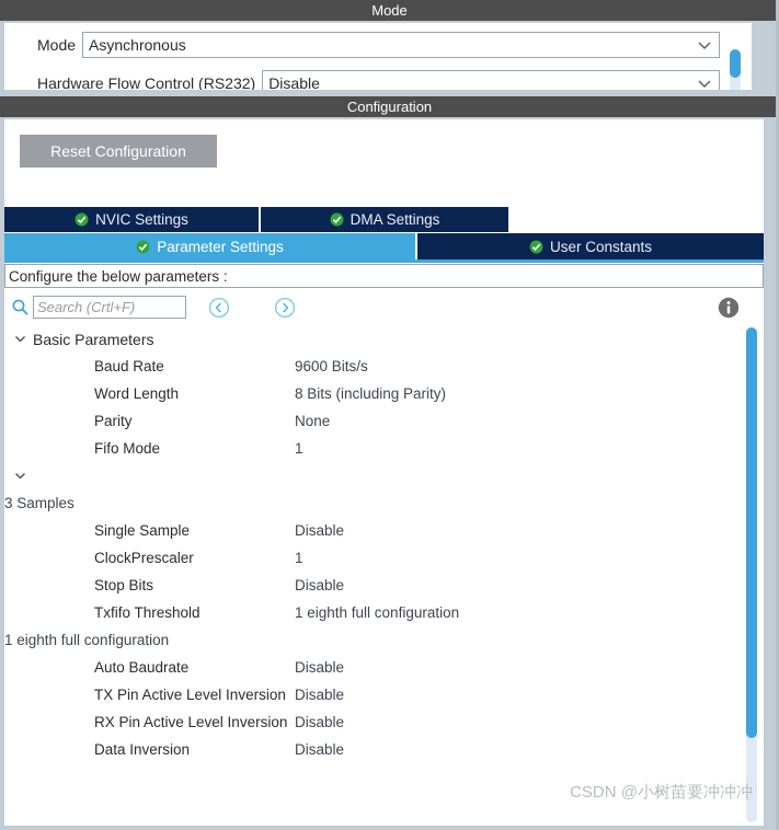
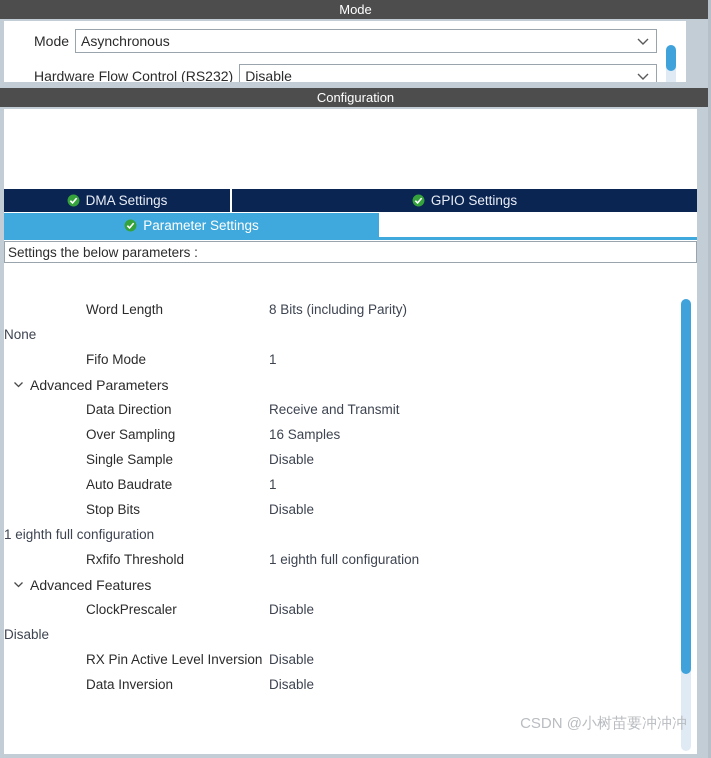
  Mode
  Mode
  Asynchronous
  Hardware Flow Control (RS232)
  Disable
  Configuration
- Reset Configuration
- NVIC Settings
  DMA Settings
+ GPIO Settings
  Parameter Settings
- User Constants
- Configure the below parameters :
+ Settings the below parameters :
- Search (Crtl+F)
- Basic Parameters
- Baud Rate
- 9600 Bits/s
  Word Length
  8 Bits (including Parity)
- Parity
  None
  Fifo Mode
  1
+ Advanced Parameters
+ Data Direction
+ Receive and Transmit
+ Over Sampling
- 3 Samples
+ 16 Samples
  Single Sample
  Disable
- ClockPrescaler
+ Auto Baudrate
  1
  Stop Bits
  Disable
- Txfifo Threshold
  1 eighth full configuration
+ Rxfifo Threshold
  1 eighth full configuration
+ Advanced Features
- Auto Baudrate
+ ClockPrescaler
  Disable
- TX Pin Active Level Inversion
  Disable
  RX Pin Active Level Inversion
  Disable
  Data Inversion
  Disable
  CSDN @小树苗要冲冲冲
